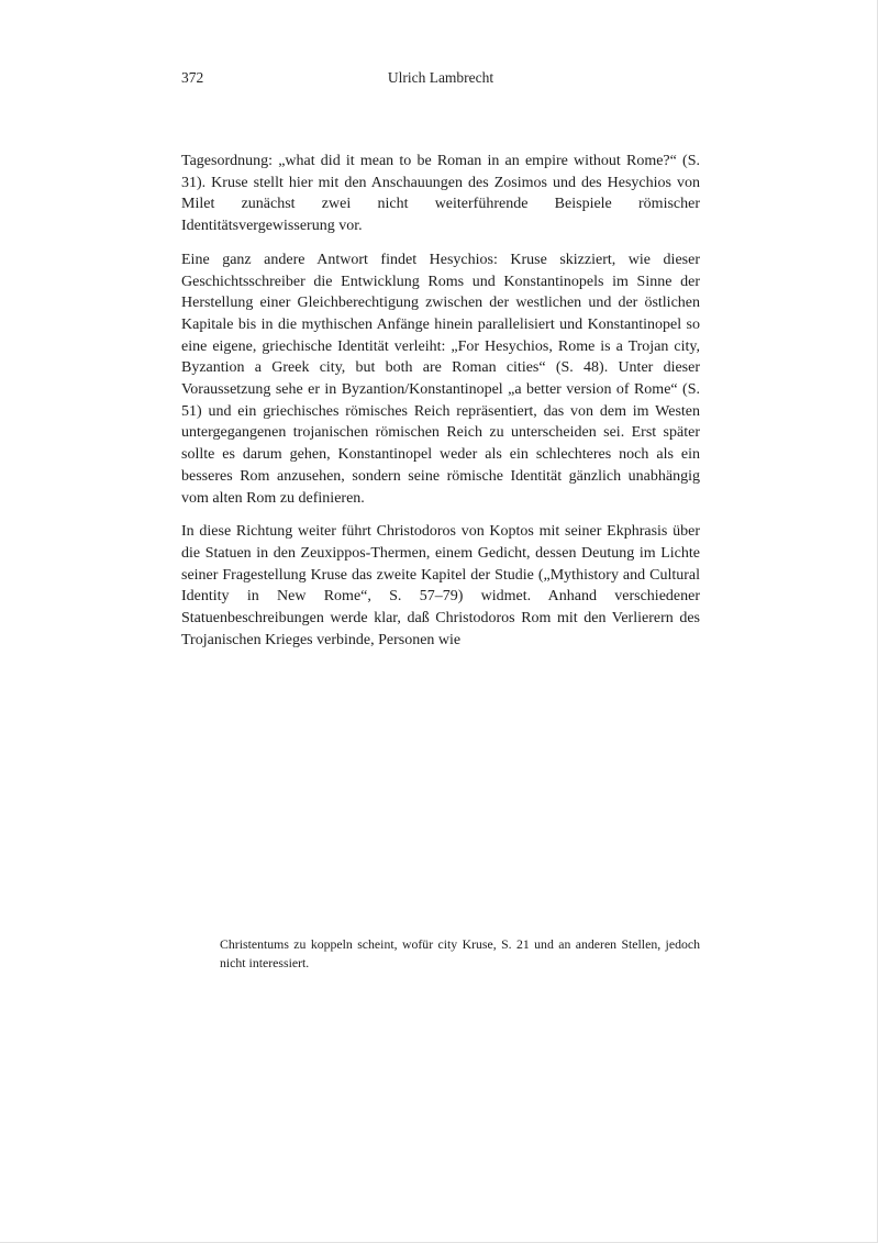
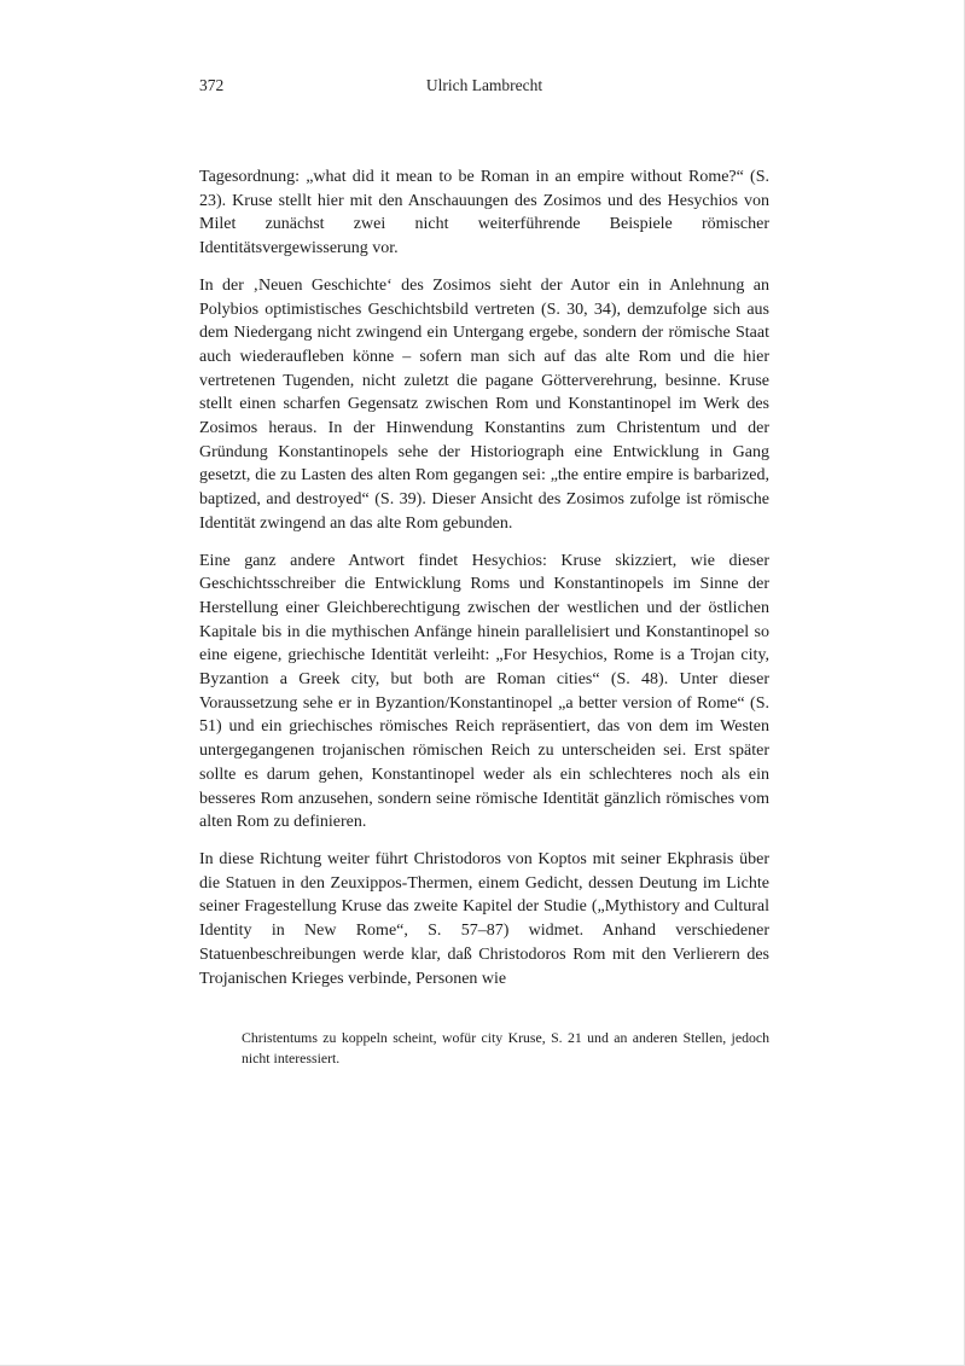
  372
  Ulrich Lambrecht
- Tagesordnung: „what did it mean to be Roman in an empire without Rome?“ (S. 31). Kruse stellt hier mit den Anschauungen des Zosimos und des Hesychios von Milet zunächst zwei nicht weiterführende Beispiele römischer Identitätsvergewisserung vor.
+ Tagesordnung: „what did it mean to be Roman in an empire without Rome?“ (S. 23). Kruse stellt hier mit den Anschauungen des Zosimos und des Hesychios von Milet zunächst zwei nicht weiterführende Beispiele römischer Identitätsvergewisserung vor.
+ In der ‚Neuen Geschichte‘ des Zosimos sieht der Autor ein in Anlehnung an Polybios optimistisches Geschichtsbild vertreten (S. 30, 34), demzufolge sich aus dem Niedergang nicht zwingend ein Untergang ergebe, sondern der römische Staat auch wiederaufleben könne – sofern man sich auf das alte Rom und die hier vertretenen Tugenden, nicht zuletzt die pagane Götterverehrung, besinne. Kruse stellt einen scharfen Gegensatz zwischen Rom und Konstantinopel im Werk des Zosimos heraus. In der Hinwendung Konstantins zum Christentum und der Gründung Konstantinopels sehe der Historiograph eine Entwicklung in Gang gesetzt, die zu Lasten des alten Rom gegangen sei: „the entire empire is barbarized, baptized, and destroyed“ (S. 39). Dieser Ansicht des Zosimos zufolge ist römische Identität zwingend an das alte Rom gebunden.
- Eine ganz andere Antwort findet Hesychios: Kruse skizziert, wie dieser Geschichtsschreiber die Entwicklung Roms und Konstantinopels im Sinne der Herstellung einer Gleichberechtigung zwischen der westlichen und der östlichen Kapitale bis in die mythischen Anfänge hinein parallelisiert und Konstantinopel so eine eigene, griechische Identität verleiht: „For Hesychios, Rome is a Trojan city, Byzantion a Greek city, but both are Roman cities“ (S. 48). Unter dieser Voraussetzung sehe er in Byzantion/Konstantinopel „a better version of Rome“ (S. 51) und ein griechisches römisches Reich repräsentiert, das von dem im Westen untergegangenen trojanischen römischen Reich zu unterscheiden sei. Erst später sollte es darum gehen, Konstantinopel weder als ein schlechteres noch als ein besseres Rom anzusehen, sondern seine römische Identität gänzlich unabhängig vom alten Rom zu definieren.
+ Eine ganz andere Antwort findet Hesychios: Kruse skizziert, wie dieser Geschichtsschreiber die Entwicklung Roms und Konstantinopels im Sinne der Herstellung einer Gleichberechtigung zwischen der westlichen und der östlichen Kapitale bis in die mythischen Anfänge hinein parallelisiert und Konstantinopel so eine eigene, griechische Identität verleiht: „For Hesychios, Rome is a Trojan city, Byzantion a Greek city, but both are Roman cities“ (S. 48). Unter dieser Voraussetzung sehe er in Byzantion/Konstantinopel „a better version of Rome“ (S. 51) und ein griechisches römisches Reich repräsentiert, das von dem im Westen untergegangenen trojanischen römischen Reich zu unterscheiden sei. Erst später sollte es darum gehen, Konstantinopel weder als ein schlechteres noch als ein besseres Rom anzusehen, sondern seine römische Identität gänzlich römisches vom alten Rom zu definieren.
- In diese Richtung weiter führt Christodoros von Koptos mit seiner Ekphrasis über die Statuen in den Zeuxippos-Thermen, einem Gedicht, dessen Deutung im Lichte seiner Fragestellung Kruse das zweite Kapitel der Studie („Mythistory and Cultural Identity in New Rome“, S. 57–79) widmet. Anhand verschiedener Statuenbeschreibungen werde klar, daß Christodoros Rom mit den Verlierern des Trojanischen Krieges verbinde, Personen wie
+ In diese Richtung weiter führt Christodoros von Koptos mit seiner Ekphrasis über die Statuen in den Zeuxippos-Thermen, einem Gedicht, dessen Deutung im Lichte seiner Fragestellung Kruse das zweite Kapitel der Studie („Mythistory and Cultural Identity in New Rome“, S. 57–87) widmet. Anhand verschiedener Statuenbeschreibungen werde klar, daß Christodoros Rom mit den Verlierern des Trojanischen Krieges verbinde, Personen wie
  Christentums zu koppeln scheint, wofür city Kruse, S. 21 und an anderen Stellen, jedoch nicht interessiert.
